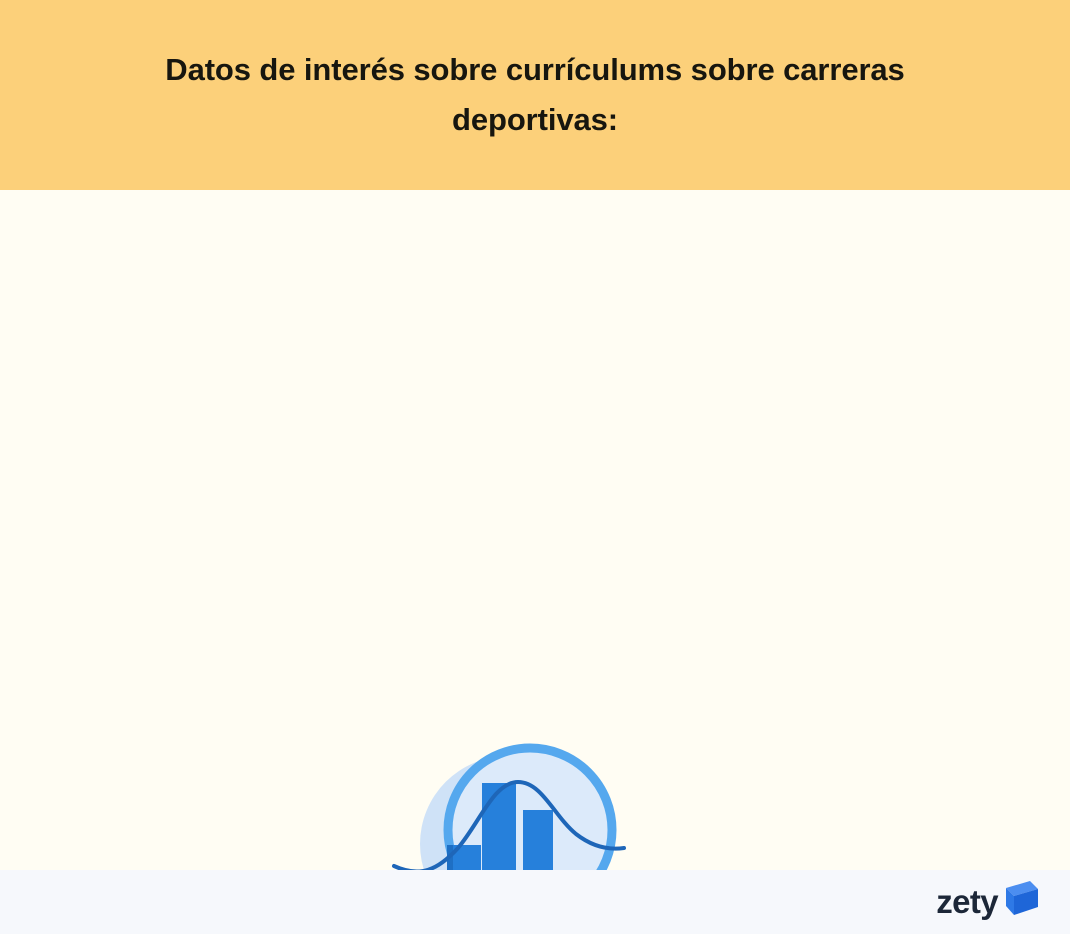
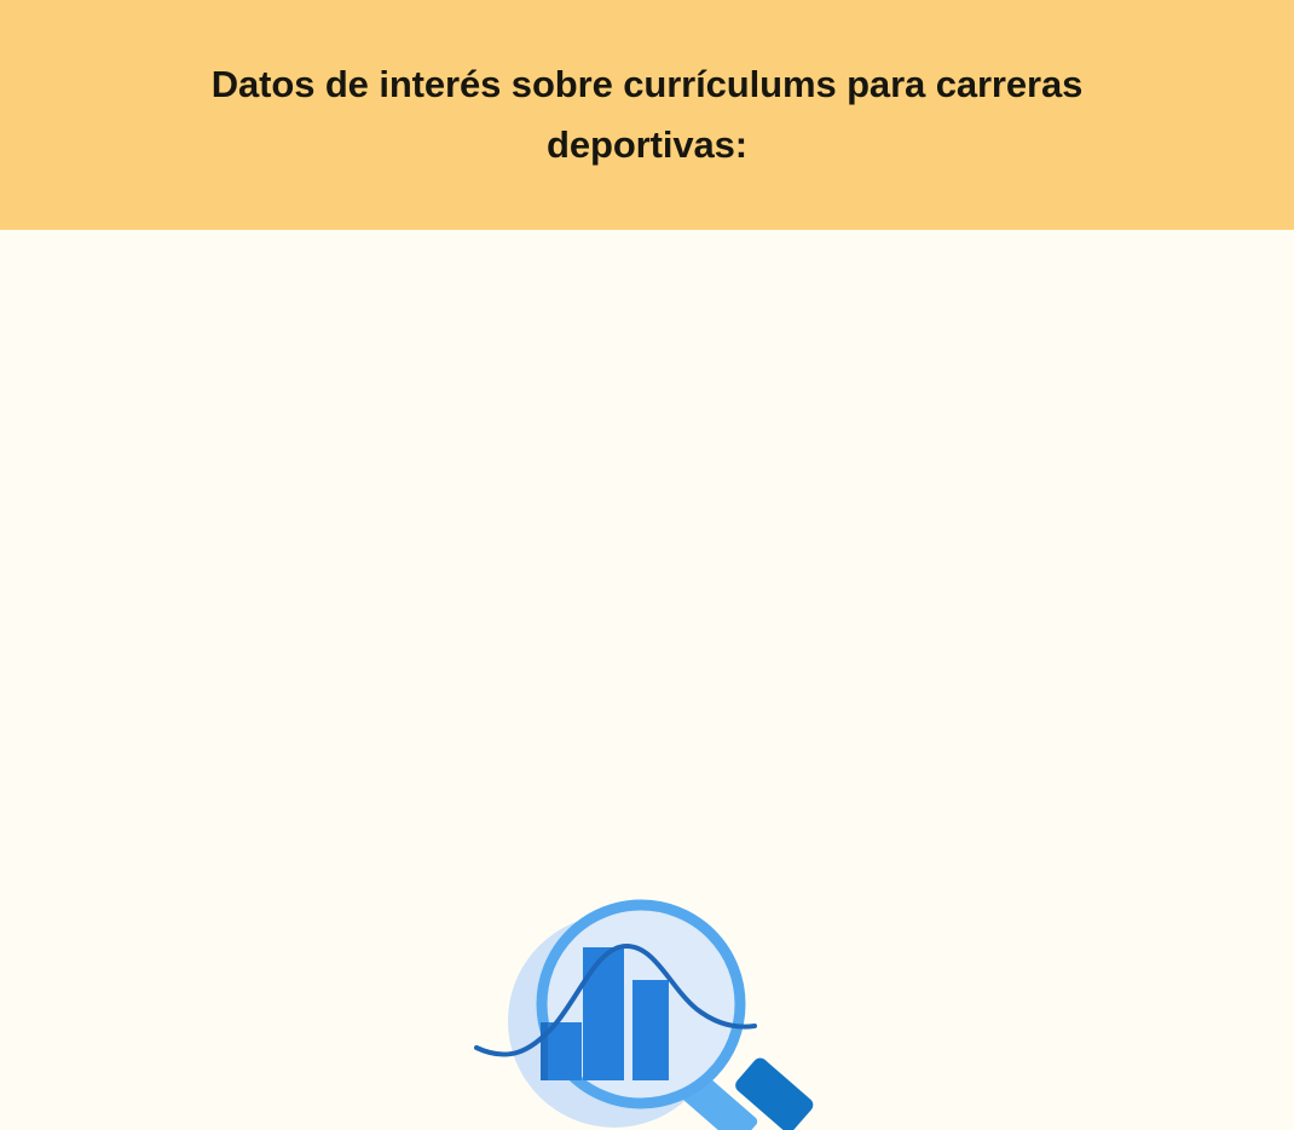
- Datos de interés sobre currículums sobre carreras deportivas:
+ Datos de interés sobre currículums para carreras deportivas:
- zety
